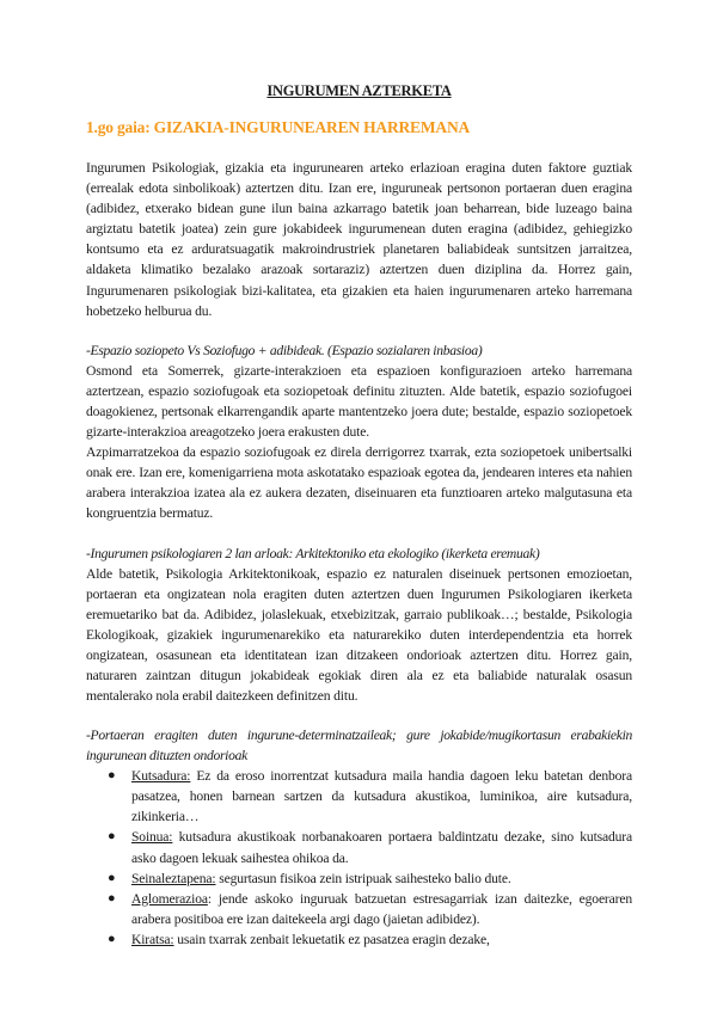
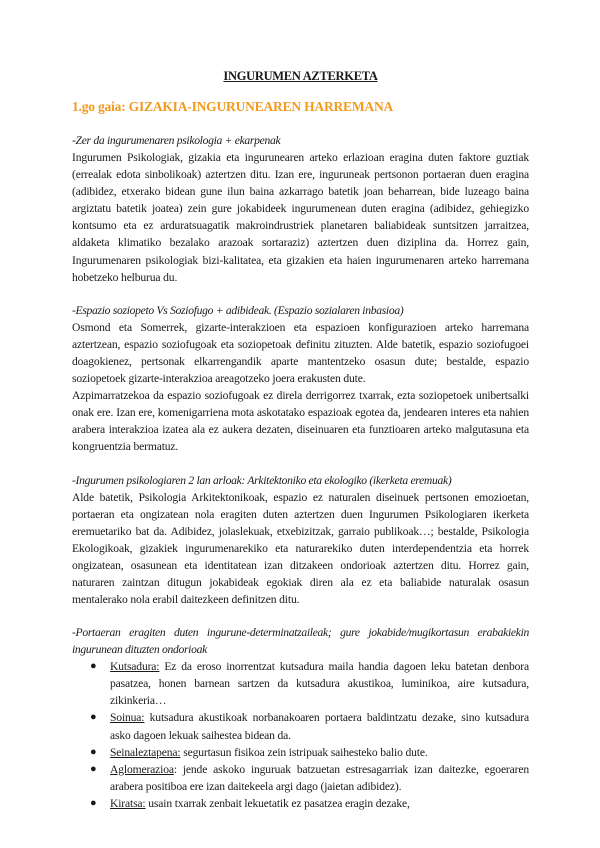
  INGURUMEN AZTERKETA
  1.go gaia: GIZAKIA-INGURUNEAREN HARREMANA
+ -Zer da ingurumenaren psikologia + ekarpenak
  Ingurumen Psikologiak, gizakia eta ingurunearen arteko erlazioan eragina duten faktore guztiak (errealak edota sinbolikoak) aztertzen ditu. Izan ere, inguruneak pertsonon portaeran duen eragina (adibidez, etxerako bidean gune ilun baina azkarrago batetik joan beharrean, bide luzeago baina argiztatu batetik joatea) zein gure jokabideek ingurumenean duten eragina (adibidez, gehiegizko kontsumo eta ez arduratsuagatik makroindrustriek planetaren baliabideak suntsitzen jarraitzea, aldaketa klimatiko bezalako arazoak sortaraziz) aztertzen duen diziplina da. Horrez gain, Ingurumenaren psikologiak bizi-kalitatea, eta gizakien eta haien ingurumenaren arteko harremana hobetzeko helburua du.
  -Espazio soziopeto Vs Soziofugo + adibideak. (Espazio sozialaren inbasioa)
- Osmond eta Somerrek, gizarte-interakzioen eta espazioen konfigurazioen arteko harremana aztertzean, espazio soziofugoak eta soziopetoak definitu zituzten. Alde batetik, espazio soziofugoei doagokienez, pertsonak elkarrengandik aparte mantentzeko joera dute; bestalde, espazio soziopetoek gizarte-interakzioa areagotzeko joera erakusten dute.
+ Osmond eta Somerrek, gizarte-interakzioen eta espazioen konfigurazioen arteko harremana aztertzean, espazio soziofugoak eta soziopetoak definitu zituzten. Alde batetik, espazio soziofugoei doagokienez, pertsonak elkarrengandik aparte mantentzeko osasun dute; bestalde, espazio soziopetoek gizarte-interakzioa areagotzeko joera erakusten dute.
  Azpimarratzekoa da espazio soziofugoak ez direla derrigorrez txarrak, ezta soziopetoek unibertsalki onak ere. Izan ere, komenigarriena mota askotatako espazioak egotea da, jendearen interes eta nahien arabera interakzioa izatea ala ez aukera dezaten, diseinuaren eta funztioaren arteko malgutasuna eta kongruentzia bermatuz.
  -Ingurumen psikologiaren 2 lan arloak: Arkitektoniko eta ekologiko (ikerketa eremuak)
  Alde batetik, Psikologia Arkitektonikoak, espazio ez naturalen diseinuek pertsonen emozioetan, portaeran eta ongizatean nola eragiten duten aztertzen duen Ingurumen Psikologiaren ikerketa eremuetariko bat da. Adibidez, jolaslekuak, etxebizitzak, garraio publikoak…; bestalde, Psikologia Ekologikoak, gizakiek ingurumenarekiko eta naturarekiko duten interdependentzia eta horrek ongizatean, osasunean eta identitatean izan ditzakeen ondorioak aztertzen ditu. Horrez gain, naturaren zaintzan ditugun jokabideak egokiak diren ala ez eta baliabide naturalak osasun mentalerako nola erabil daitezkeen definitzen ditu.
  -Portaeran eragiten duten ingurune-determinatzaileak; gure jokabide/mugikortasun erabakiekin ingurunean dituzten ondorioak
  ●
  Kutsadura: Ez da eroso inorrentzat kutsadura maila handia dagoen leku batetan denbora pasatzea, honen barnean sartzen da kutsadura akustikoa, luminikoa, aire kutsadura, zikinkeria…
  ●
- Soinua: kutsadura akustikoak norbanakoaren portaera baldintzatu dezake, sino kutsadura asko dagoen lekuak saihestea ohikoa da.
+ Soinua: kutsadura akustikoak norbanakoaren portaera baldintzatu dezake, sino kutsadura asko dagoen lekuak saihestea bidean da.
  ●
  Seinaleztapena: segurtasun fisikoa zein istripuak saihesteko balio dute.
  ●
  Aglomerazioa: jende askoko inguruak batzuetan estresagarriak izan daitezke, egoeraren arabera positiboa ere izan daitekeela argi dago (jaietan adibidez).
  ●
  Kiratsa: usain txarrak zenbait lekuetatik ez pasatzea eragin dezake,
